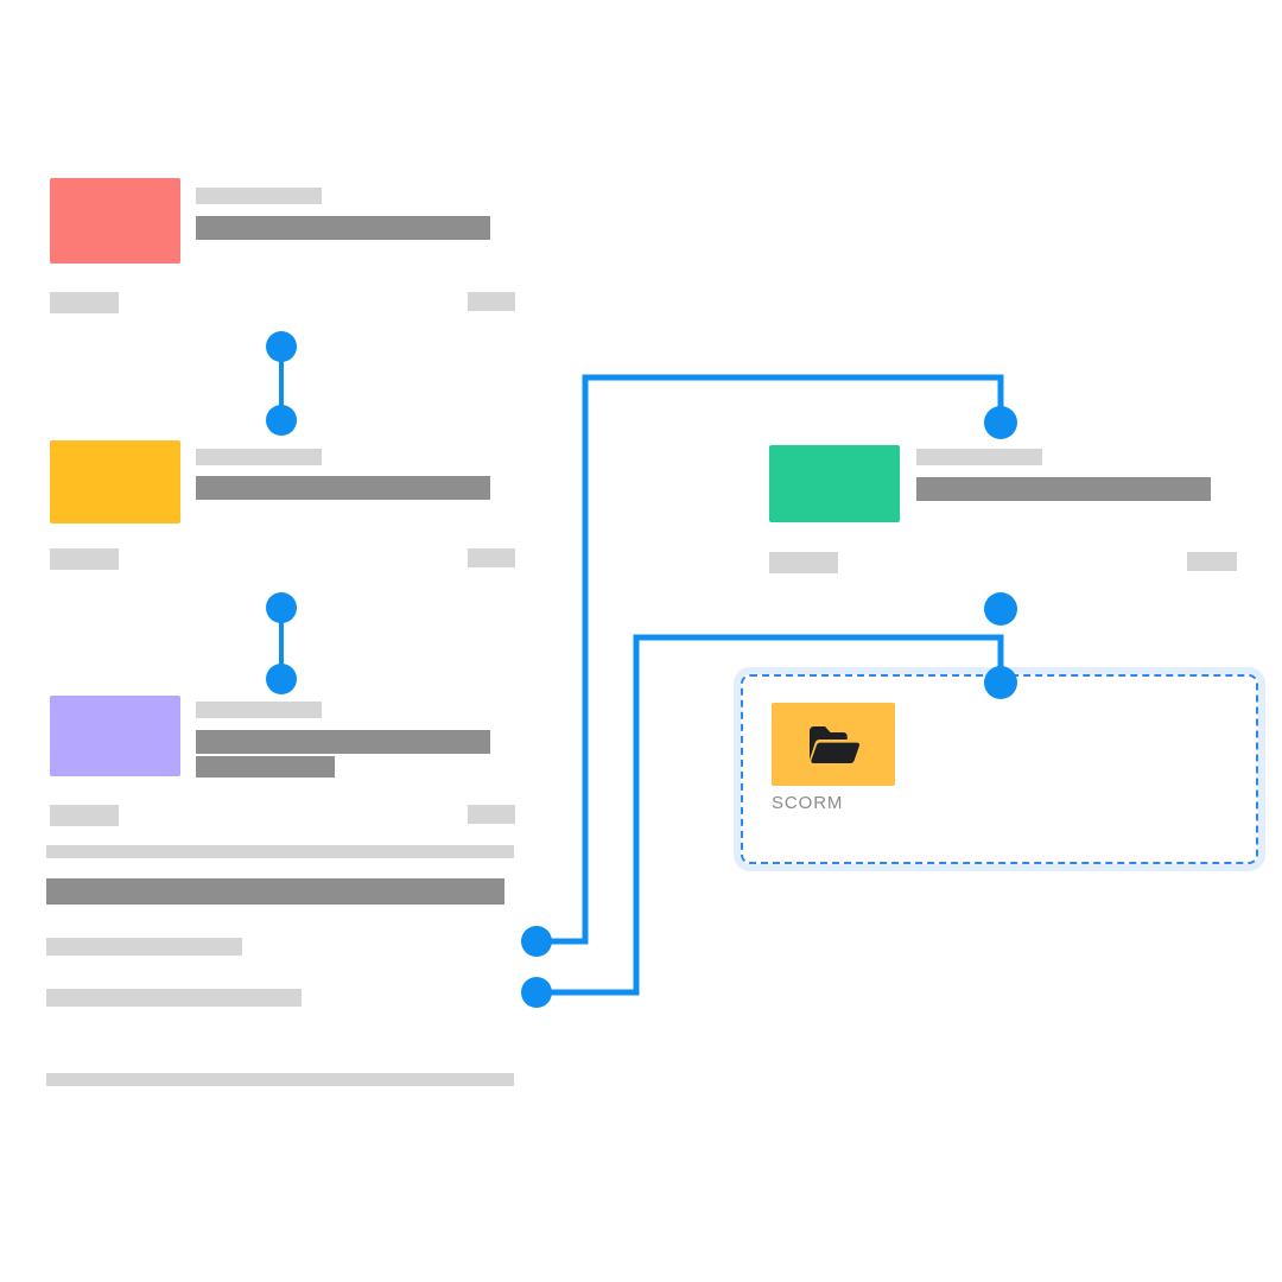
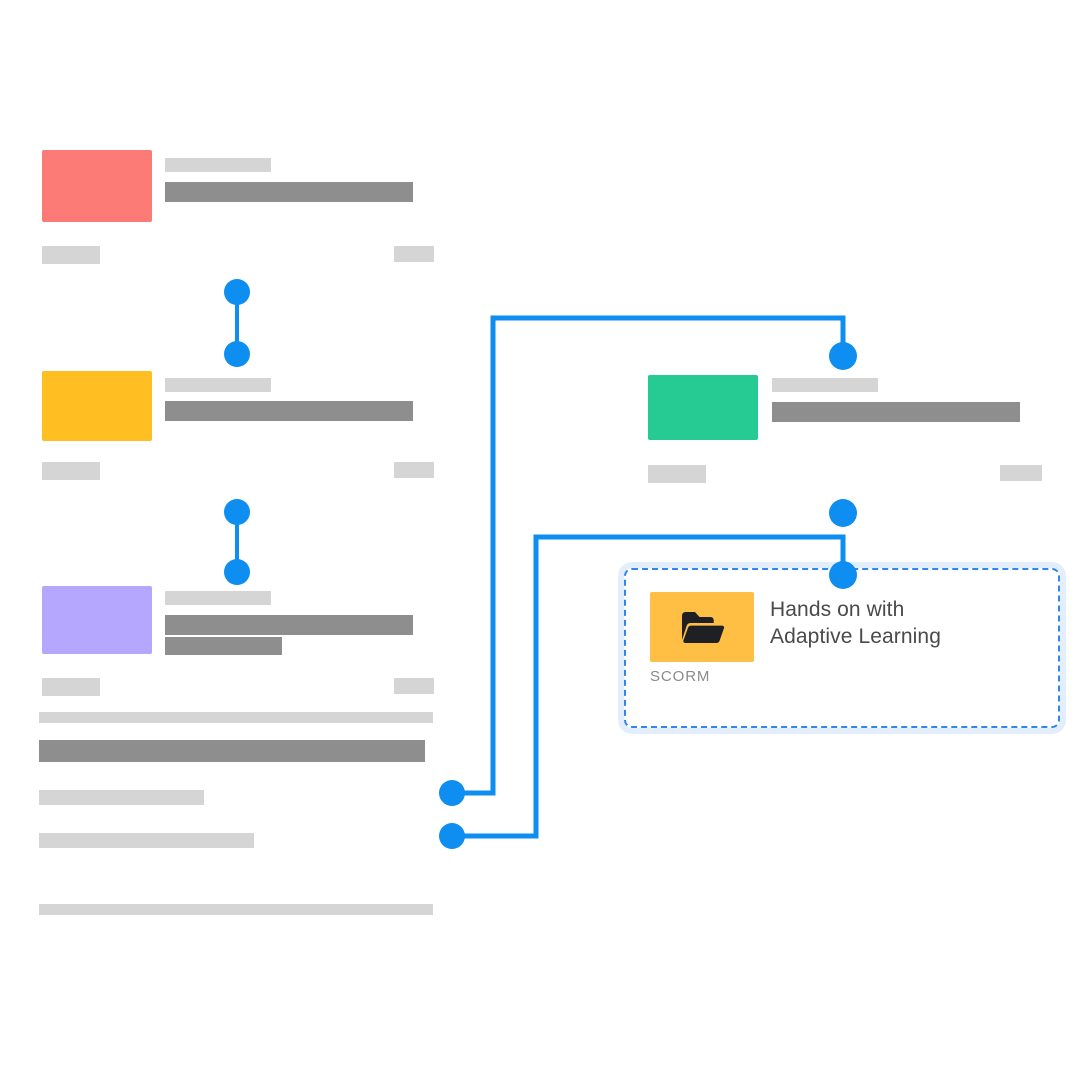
+ Hands on with
+ Adaptive Learning
  SCORM
